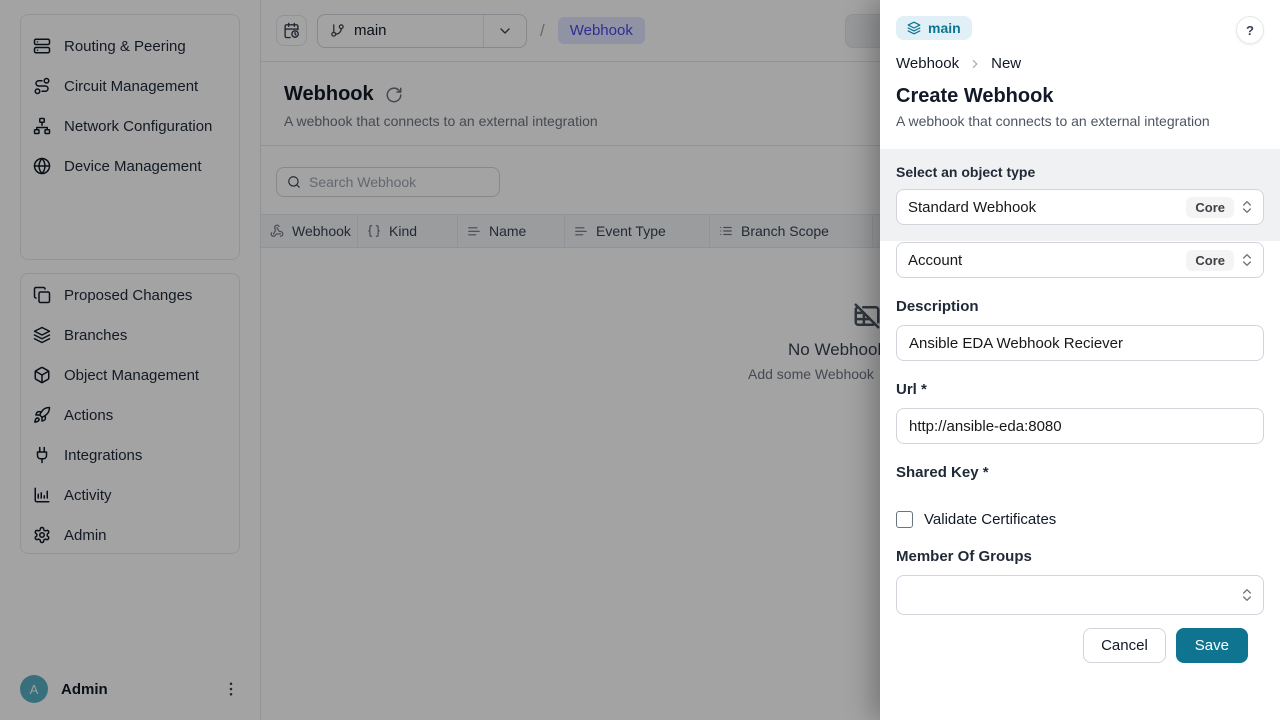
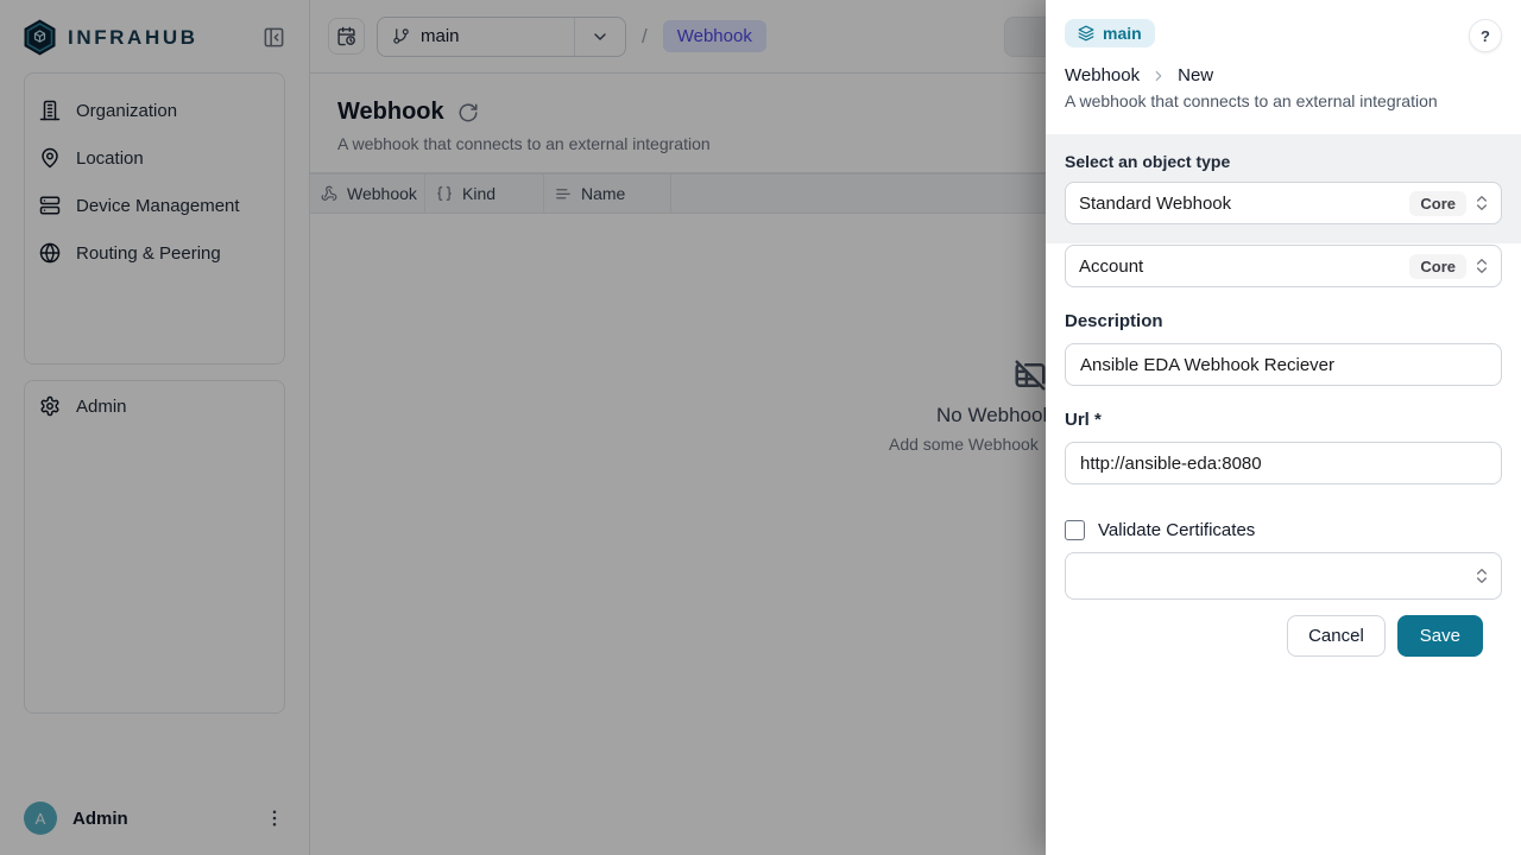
+ INFRAHUB
+ Organization
+ Location
- Routing & Peering
+ Device Management
- Circuit Management
- Network Configuration
- Device Management
+ Routing & Peering
- Proposed Changes
- Branches
- Object Management
- Actions
- Integrations
- Activity
  Admin
  A
  Admin
  main
  /
  Webhook
  Webhook
  A webhook that connects to an external integration
- Search Webhook
  Webhook
  Kind
  Name
- Event Type
- Branch Scope
  No Webhoo
  Add some Webhook
  main
  ?
  Webhook
  New
- Create Webhook
  A webhook that connects to an external integration
  Select an object type
  Standard Webhook
  Core
  Account
  Core
  Description
  Ansible EDA Webhook Reciever
  Url *
  http://ansible-eda:8080
- Shared Key *
  Validate Certificates
- Member Of Groups
  Cancel
  Save
